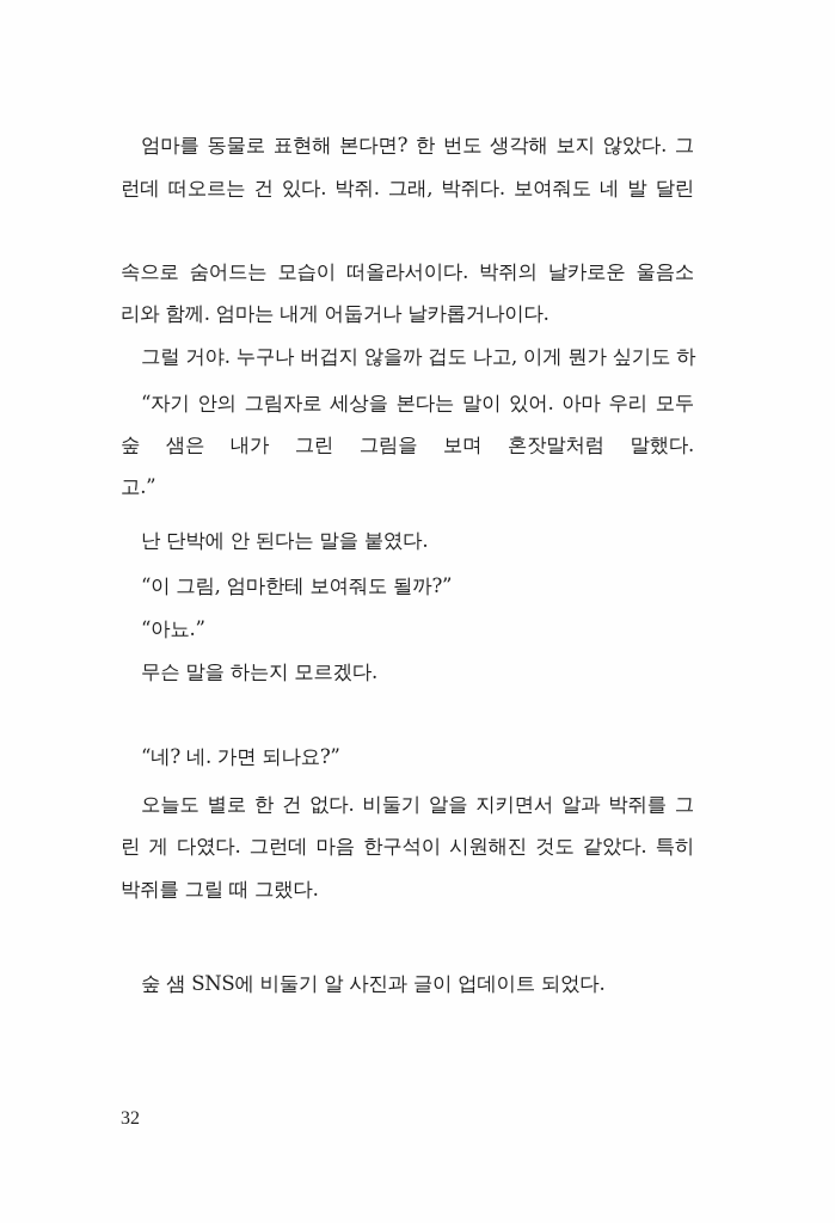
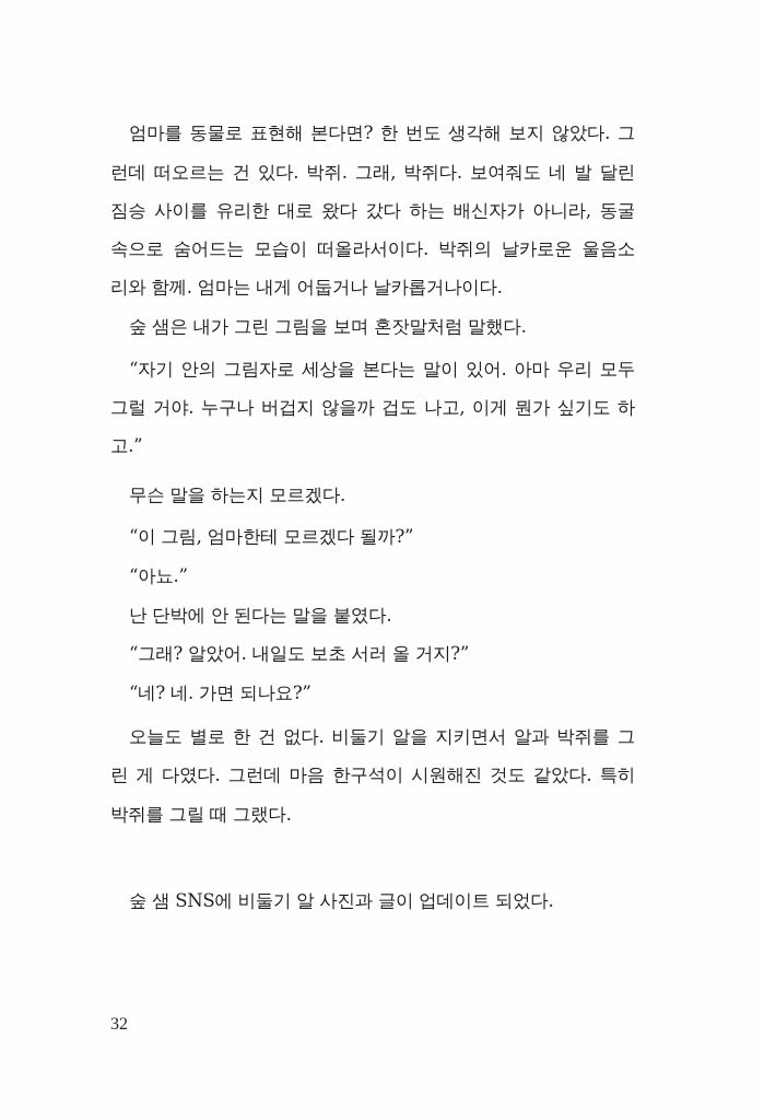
  엄마를 동물로 표현해 본다면? 한 번도 생각해 보지 않았다. 그
  런데 떠오르는 건 있다. 박쥐. 그래, 박쥐다. 보여줘도 네 발 달린
+ 짐승 사이를 유리한 대로 왔다 갔다 하는 배신자가 아니라, 동굴
  속으로 숨어드는 모습이 떠올라서이다. 박쥐의 날카로운 울음소
  리와 함께. 엄마는 내게 어둡거나 날카롭거나이다.
- 그럴 거야. 누구나 버겁지 않을까 겁도 나고, 이게 뭔가 싶기도 하
+ 숲 샘은 내가 그린 그림을 보며 혼잣말처럼 말했다.
  “자기 안의 그림자로 세상을 본다는 말이 있어. 아마 우리 모두
- 숲 샘은 내가 그린 그림을 보며 혼잣말처럼 말했다.
+ 그럴 거야. 누구나 버겁지 않을까 겁도 나고, 이게 뭔가 싶기도 하
  고.”
- 난 단박에 안 된다는 말을 붙였다.
+ 무슨 말을 하는지 모르겠다.
- “이 그림, 엄마한테 보여줘도 될까?”
+ “이 그림, 엄마한테 모르겠다 될까?”
  “아뇨.”
- 무슨 말을 하는지 모르겠다.
+ 난 단박에 안 된다는 말을 붙였다.
+ “그래? 알았어. 내일도 보초 서러 올 거지?”
  “네? 네. 가면 되나요?”
  오늘도 별로 한 건 없다. 비둘기 알을 지키면서 알과 박쥐를 그
  린 게 다였다. 그런데 마음 한구석이 시원해진 것도 같았다. 특히
  박쥐를 그릴 때 그랬다.
  숲 샘 SNS에 비둘기 알 사진과 글이 업데이트 되었다.
  32
